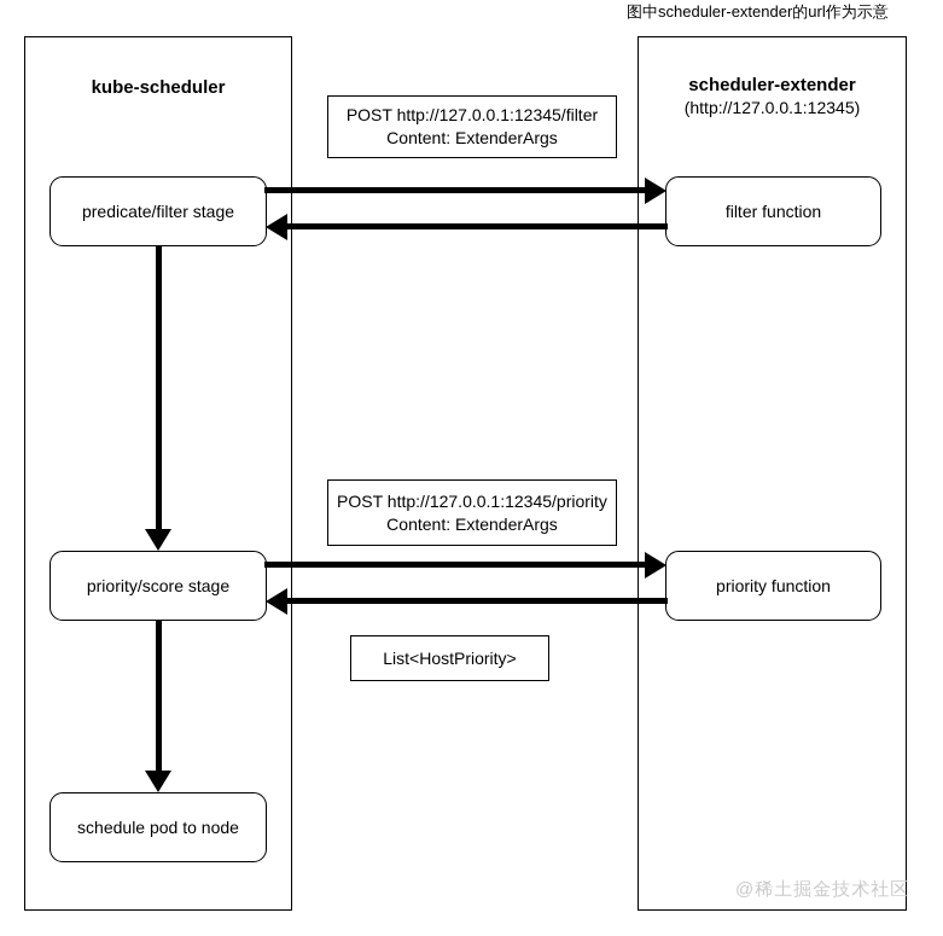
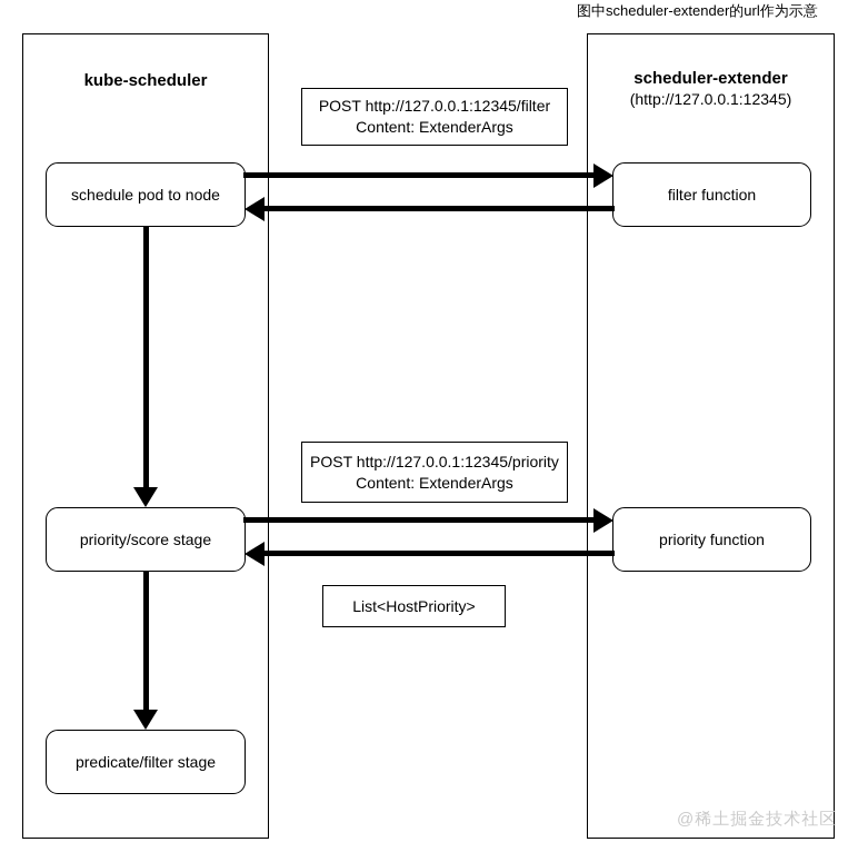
  图中scheduler-extender的url作为示意
  kube-scheduler
  scheduler-extender
  (http://127.0.0.1:12345)
- predicate/filter stage
+ schedule pod to node
  priority/score stage
- schedule pod to node
+ predicate/filter stage
  filter function
  priority function
  POST http://127.0.0.1:12345/filter
  Content: ExtenderArgs
  POST http://127.0.0.1:12345/priority
  Content: ExtenderArgs
  List<HostPriority>
  @稀土掘金技术社区
